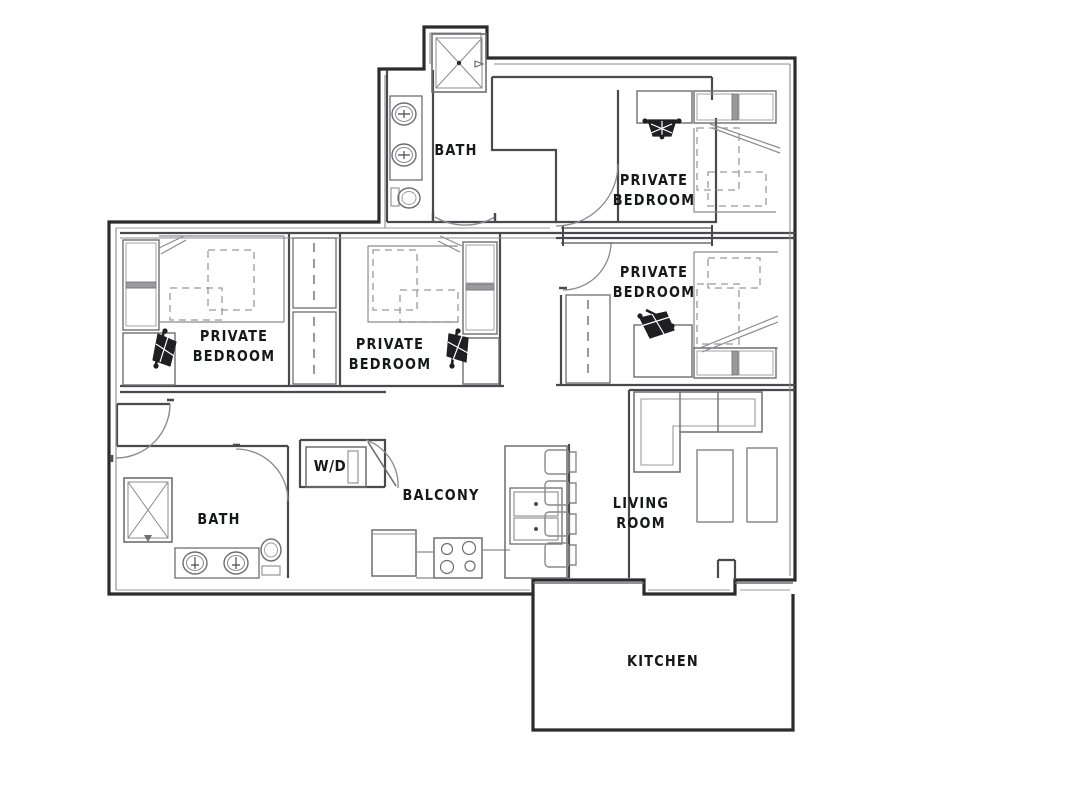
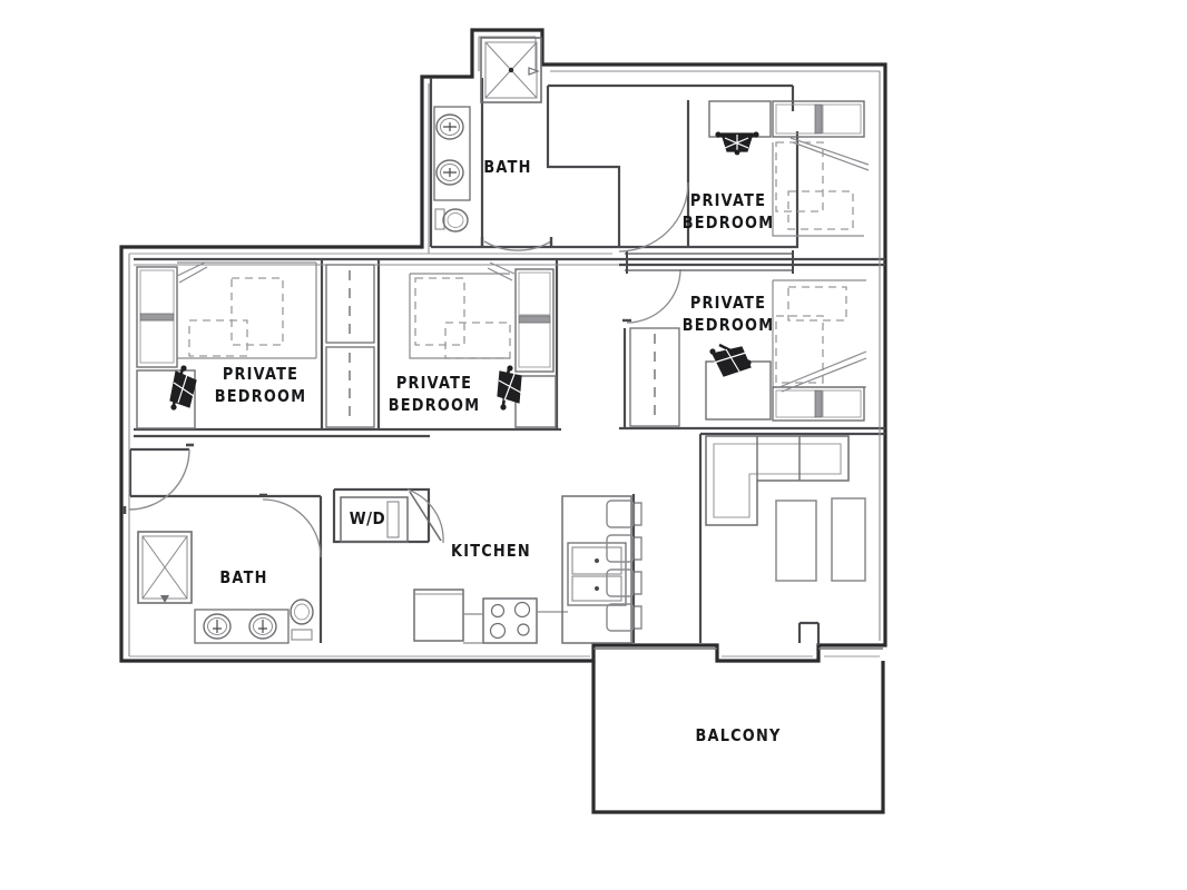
  BATH
  PRIVATE
  BEDROOM
  PRIVATE
  BEDROOM
  PRIVATE
  BEDROOM
  PRIVATE
  BEDROOM
  BATH
- BALCONY
+ KITCHEN
- LIVING
- ROOM
- KITCHEN
+ BALCONY
  W/D
